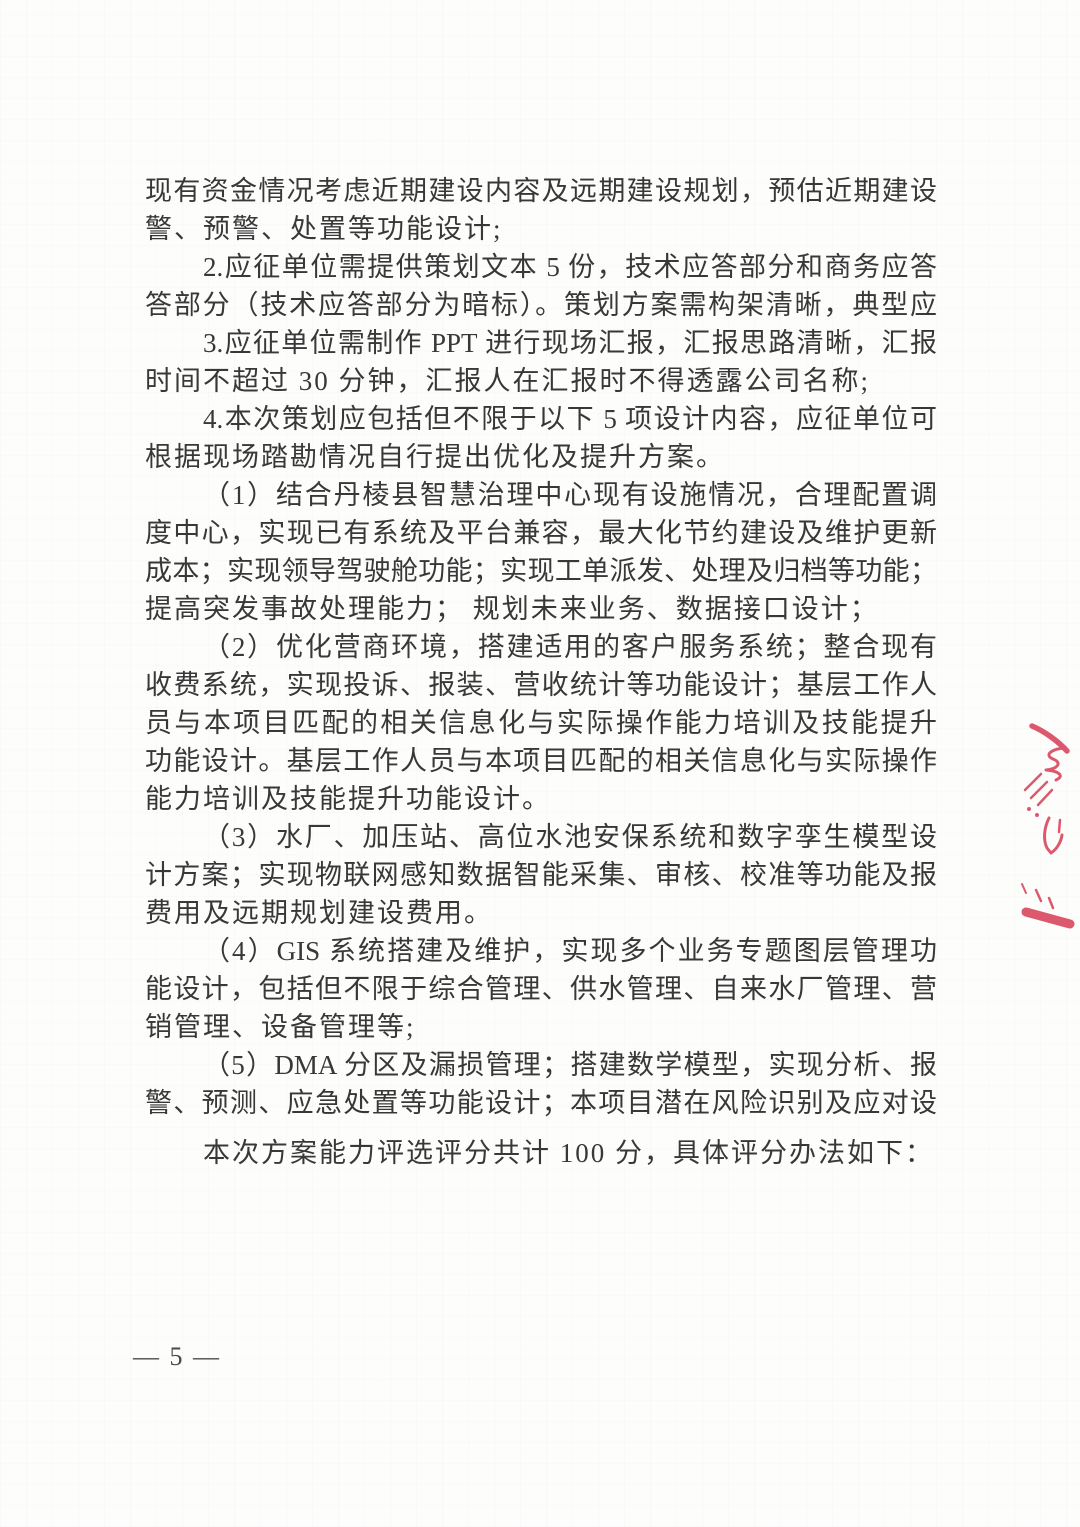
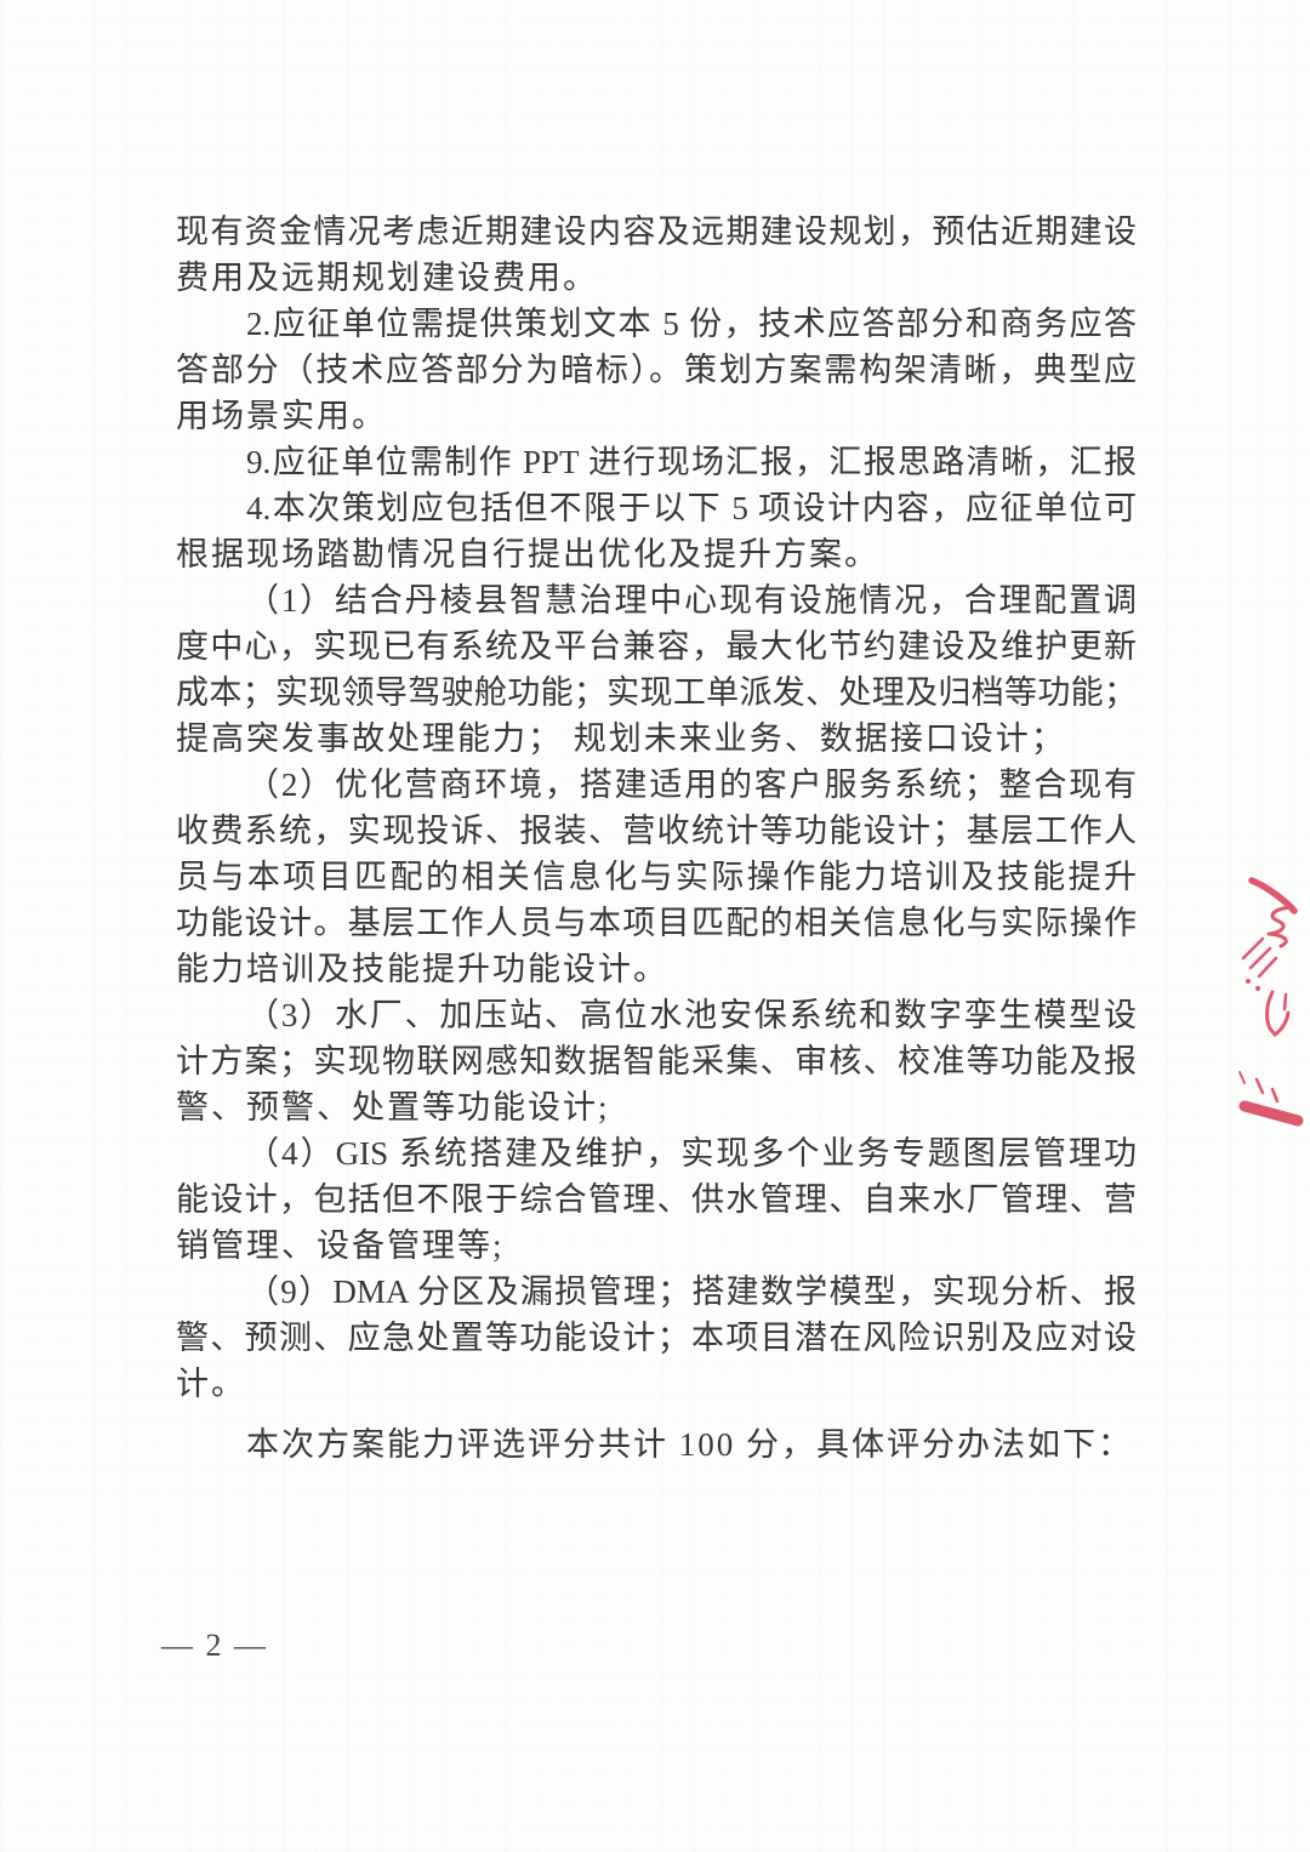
  现有资金情况考虑近期建设内容及远期建设规划，预估近期建设
- 警、预警、处置等功能设计;
+ 费用及远期规划建设费用。
  2.应征单位需提供策划文本 5 份，技术应答部分和商务应答
  答部分（技术应答部分为暗标）。策划方案需构架清晰，典型应
+ 用场景实用。
- 3.应征单位需制作 PPT 进行现场汇报，汇报思路清晰，汇报
+ 9.应征单位需制作 PPT 进行现场汇报，汇报思路清晰，汇报
- 时间不超过 30 分钟，汇报人在汇报时不得透露公司名称;
  4.本次策划应包括但不限于以下 5 项设计内容，应征单位可
  根据现场踏勘情况自行提出优化及提升方案。
  （1）结合丹棱县智慧治理中心现有设施情况，合理配置调
  度中心，实现已有系统及平台兼容，最大化节约建设及维护更新
  成本；实现领导驾驶舱功能；实现工单派发、处理及归档等功能；
  提高突发事故处理能力； 规划未来业务、数据接口设计；
  （2）优化营商环境，搭建适用的客户服务系统；整合现有
  收费系统，实现投诉、报装、营收统计等功能设计；基层工作人
  员与本项目匹配的相关信息化与实际操作能力培训及技能提升
  功能设计。基层工作人员与本项目匹配的相关信息化与实际操作
  能力培训及技能提升功能设计。
  （3）水厂、加压站、高位水池安保系统和数字孪生模型设
  计方案；实现物联网感知数据智能采集、审核、校准等功能及报
- 费用及远期规划建设费用。
+ 警、预警、处置等功能设计;
  （4）GIS 系统搭建及维护，实现多个业务专题图层管理功
  能设计，包括但不限于综合管理、供水管理、自来水厂管理、营
  销管理、设备管理等;
- （5）DMA 分区及漏损管理；搭建数学模型，实现分析、报
+ （9）DMA 分区及漏损管理；搭建数学模型，实现分析、报
  警、预测、应急处置等功能设计；本项目潜在风险识别及应对设
+ 计。
  本次方案能力评选评分共计 100 分，具体评分办法如下：
- — 5 —
+ — 2 —
